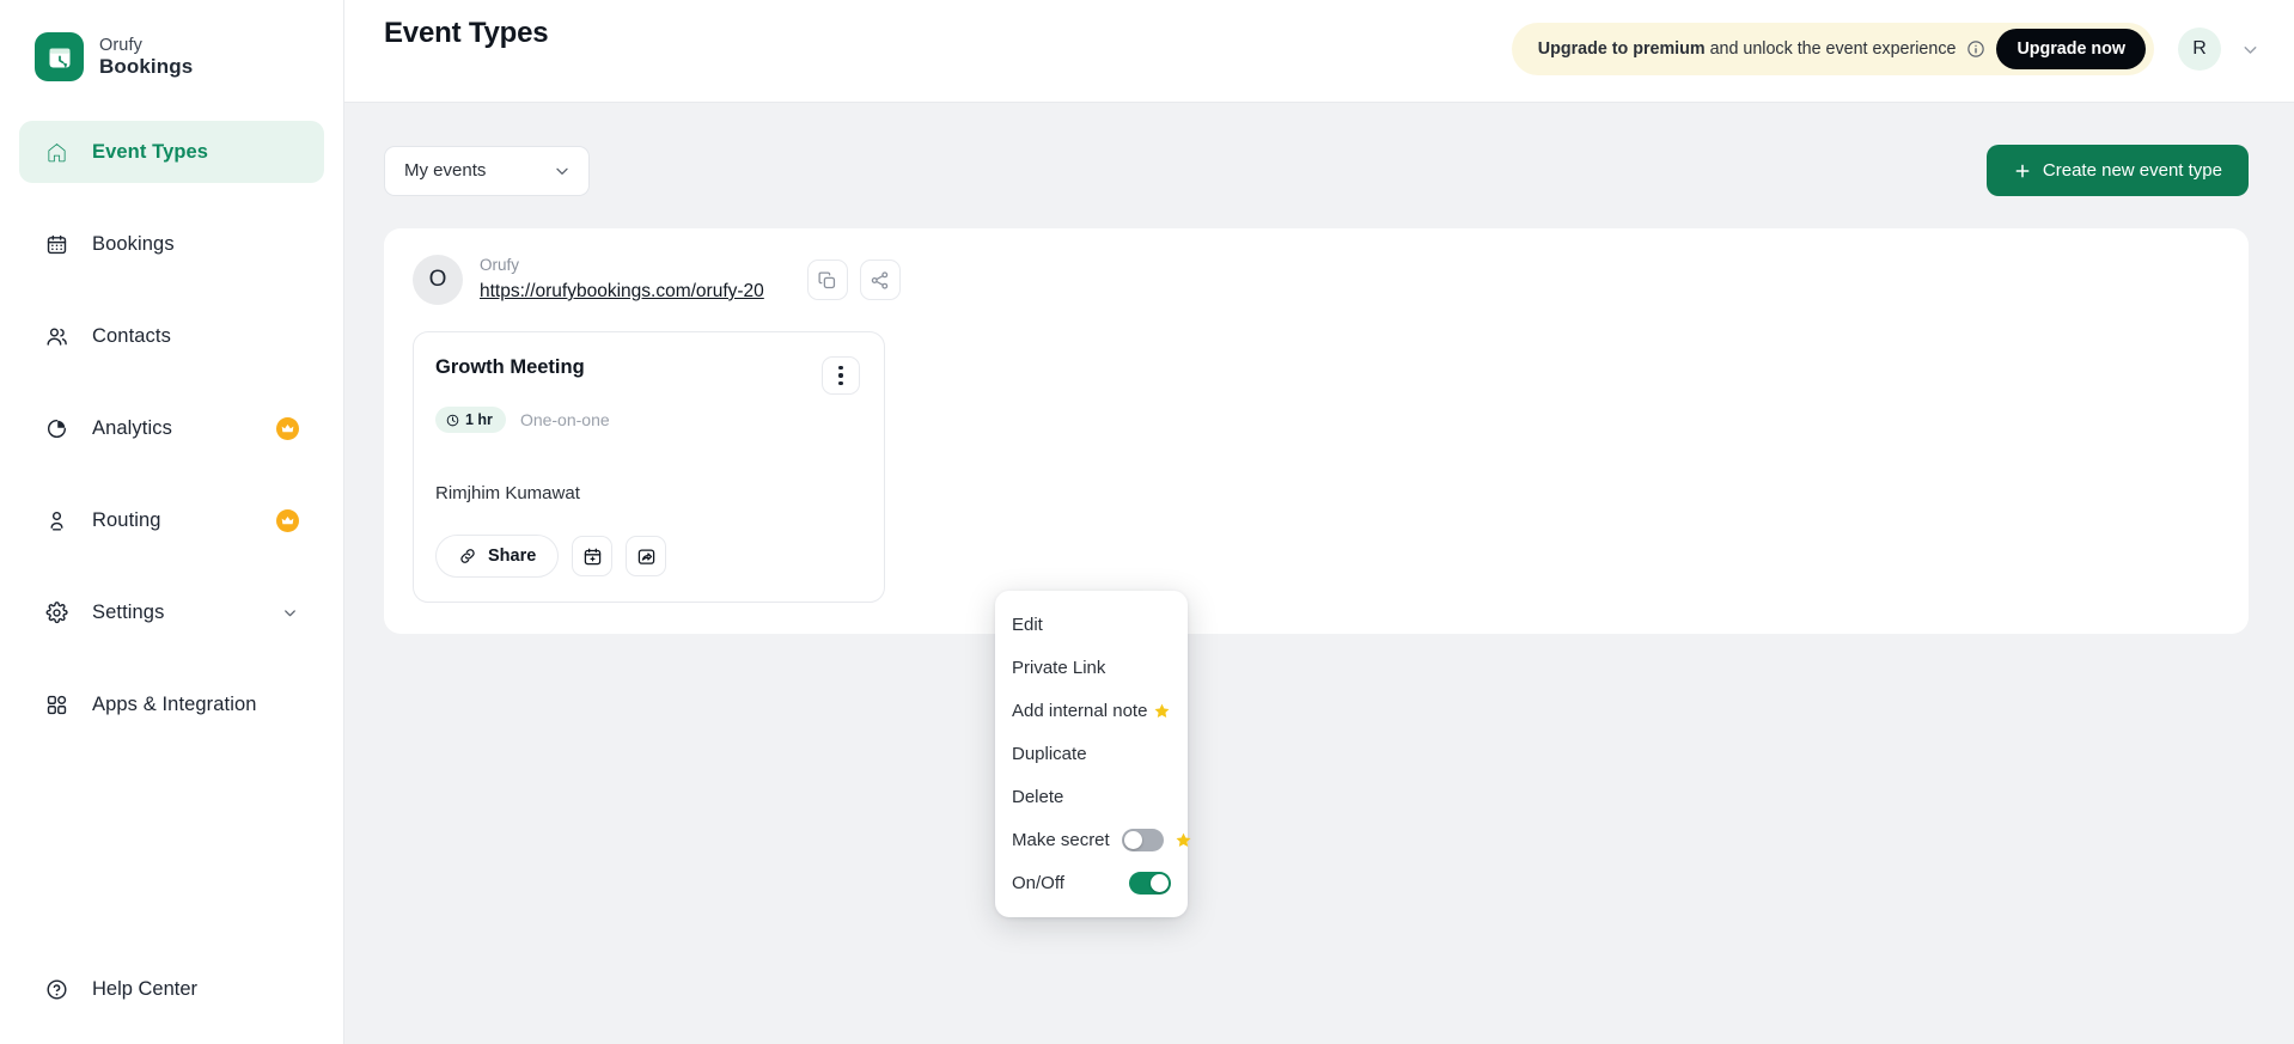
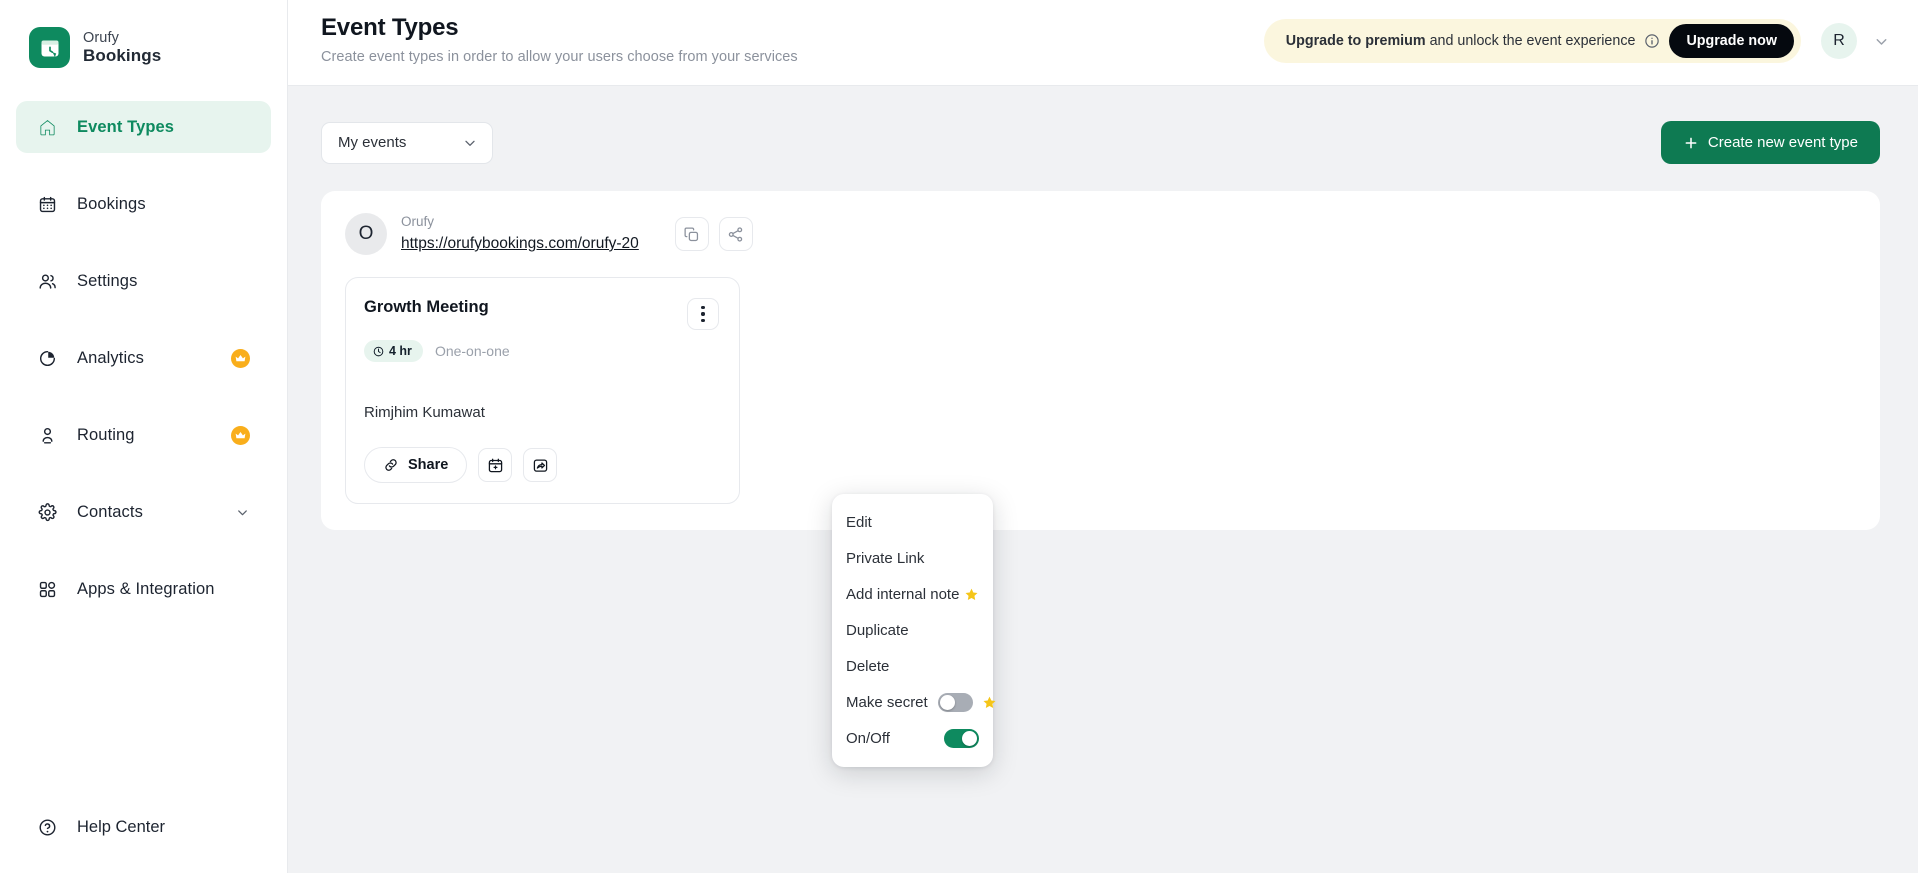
  Orufy
  Bookings
  Event Types
  Bookings
- Contacts
+ Settings
  Analytics
  Routing
- Settings
+ Contacts
  Apps & Integration
  Help Center
  Event Types
+ Create event types in order to allow your users choose from your services
  Upgrade to premium and unlock the event experience
  Upgrade now
  R
  My events
  Create new event type
  O
  Orufy
  https://orufybookings.com/orufy-20
  Growth Meeting
- 1 hr
+ 4 hr
  One-on-one
  Rimjhim Kumawat
  Share
  Edit
  Private Link
  Add internal note
  Duplicate
  Delete
  Make secret
  On/Off
